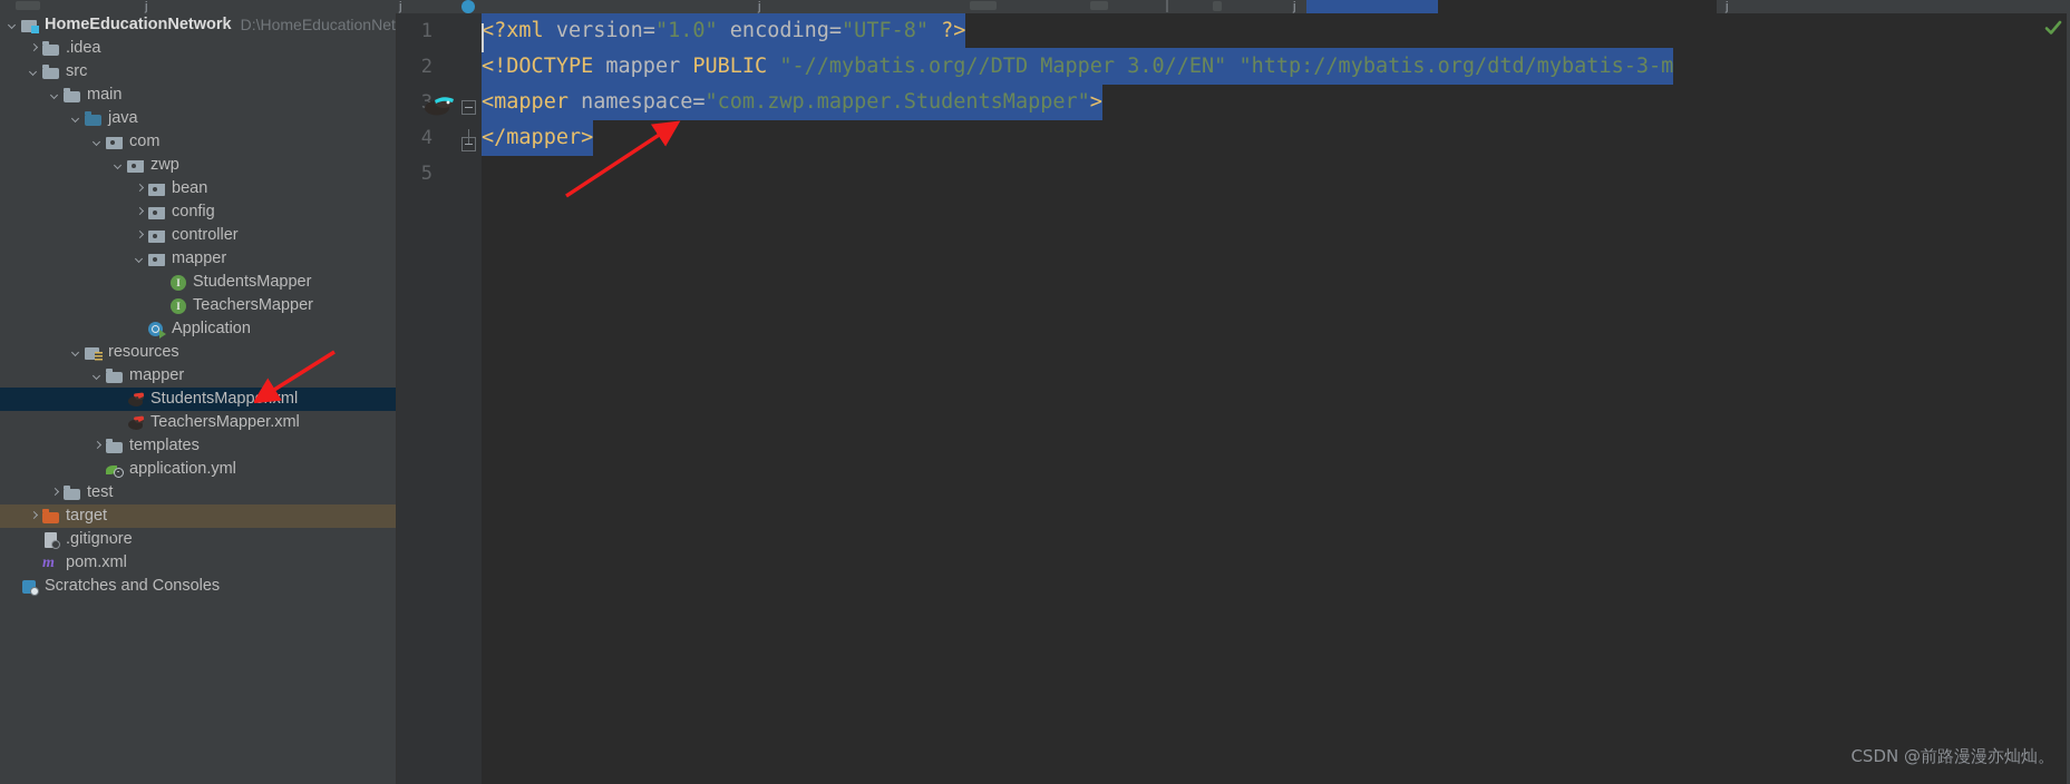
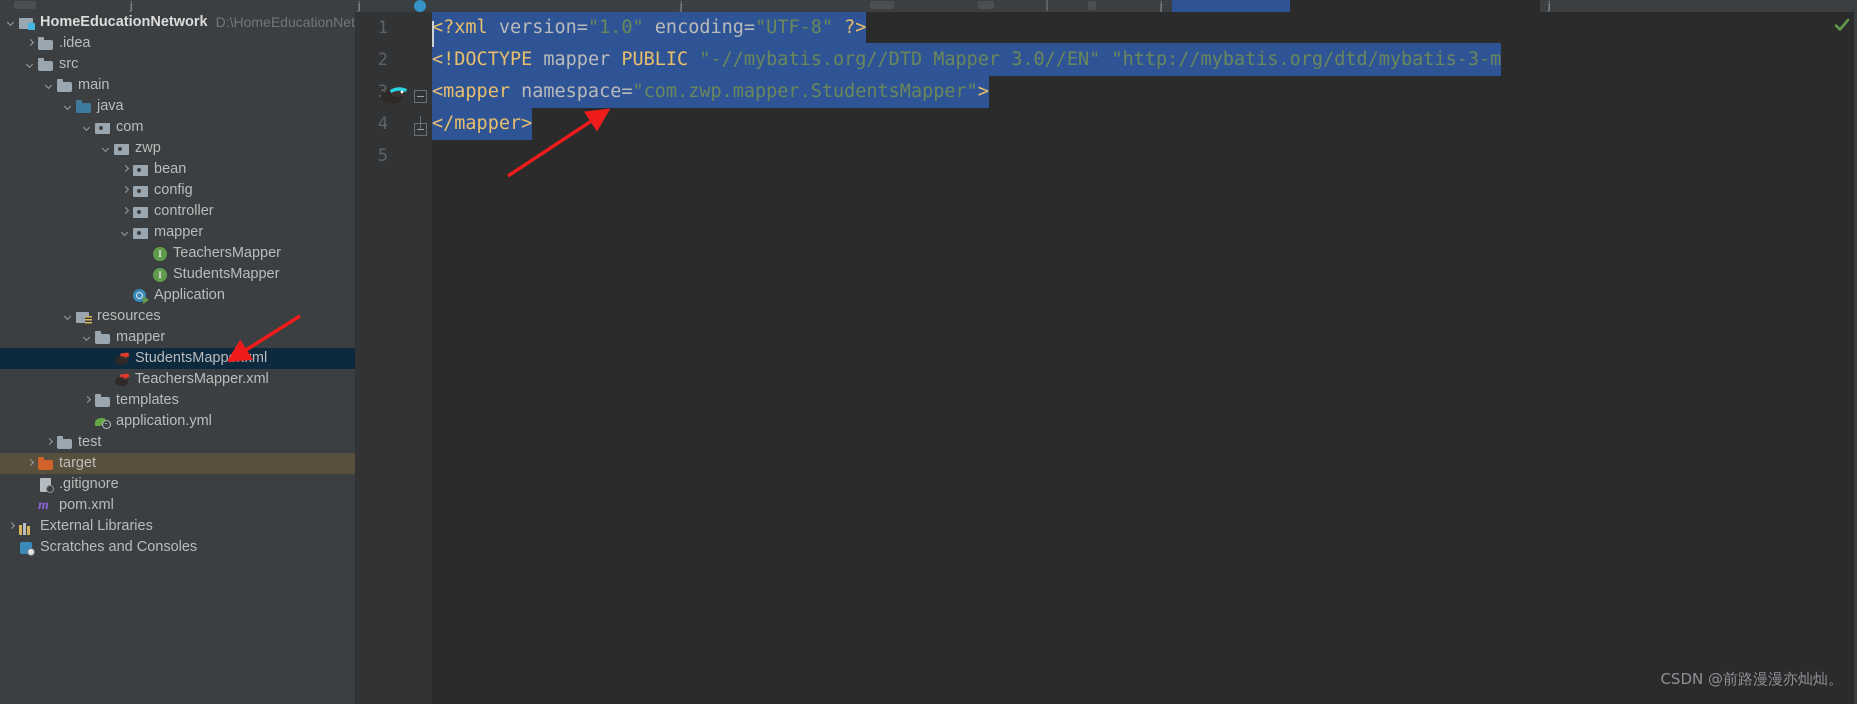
  j
  j
  j
  j
  j
  HomeEducationNetwork
  D:\HomeEducationNet
  .idea
  src
  main
  java
  com
  zwp
  bean
  config
  controller
  mapper
  I
- StudentsMapper
+ TeachersMapper
  I
- TeachersMapper
+ StudentsMapper
  Application
  resources
  mapper
  StudentsMapper.xml
  TeachersMapper.xml
  templates
  application.yml
  test
  target
  .gitignore
  m
  pom.xml
+ External Libraries
  Scratches and Consoles
  1
  2
  3
  4
  5
  <?xml version="1.0" encoding="UTF-8" ?>
  <!DOCTYPE mapper PUBLIC "-//mybatis.org//DTD Mapper 3.0//EN" "http://mybatis.org/dtd/mybatis-3-m
  <mapper namespace="com.zwp.mapper.StudentsMapper">
  </mapper>
  CSDN @前路漫漫亦灿灿。
